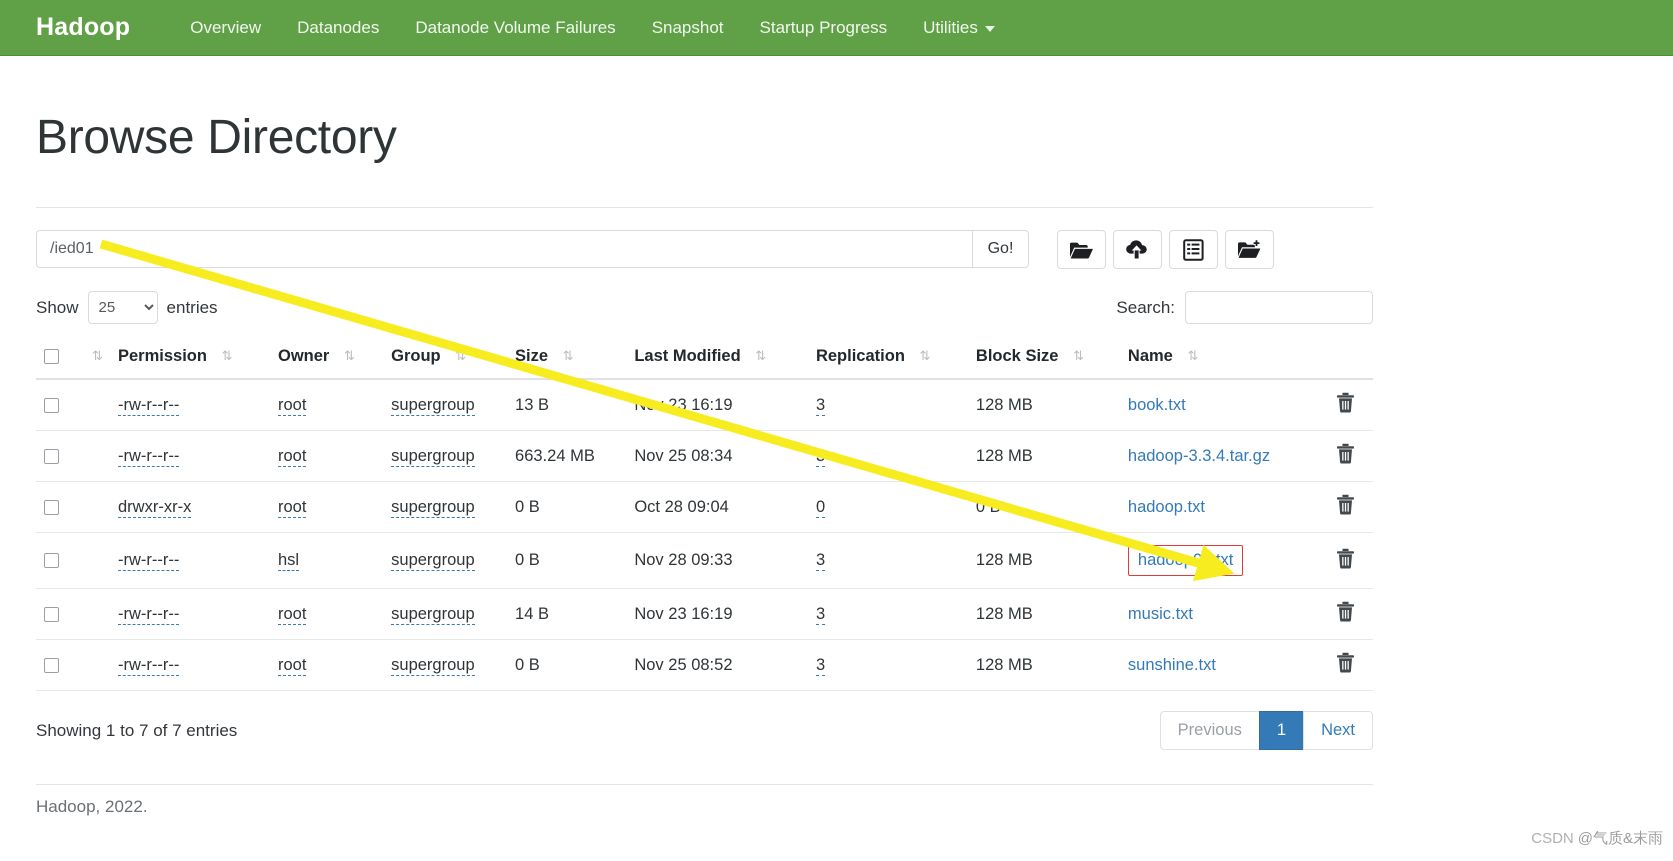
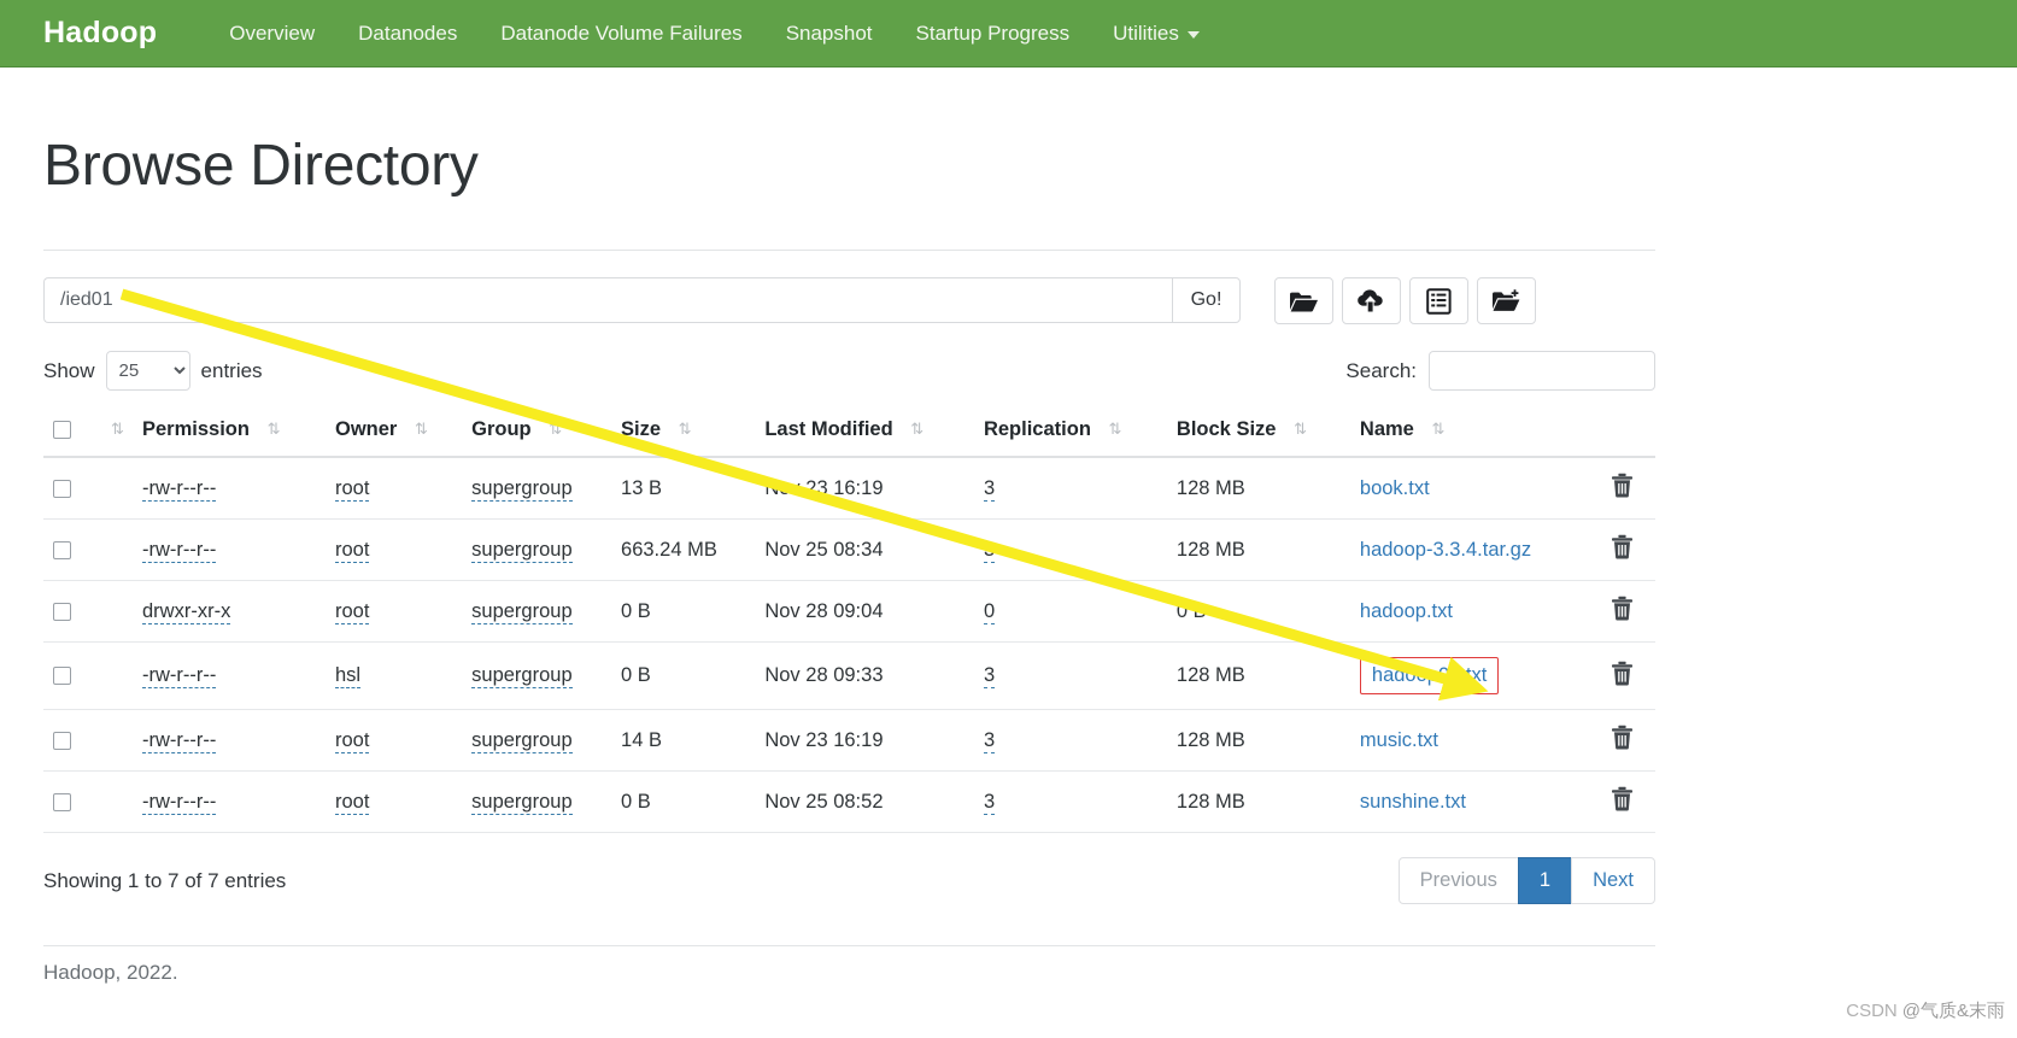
  Hadoop
  Overview
  Datanodes
  Datanode Volume Failures
  Snapshot
  Startup Progress
  Utilities
  Browse Directory
  /ied01
  Go!
  Show
  25
  entries
  Search:
  	⇅	Permission ⇅	Owner ⇅	Group ⇅	Size ⇅	Last Modified ⇅	Replication ⇅	Block Size ⇅	Name ⇅
  		-rw-r--r--	root	supergroup	13 B	23 16:19	3	128 MB	book.txt
  		-rw-r--r--	root	supergroup	663.24 MB	Nov 25 08:34		128 MB	hadoop-3.3.4.tar.gz
- 		drwxr-xr-x	root	supergroup	0 B	Oct 28 09:04	0	0	hadoop.txt
+ 		drwxr-xr-x	root	supergroup	0 B	Nov 28 09:04	0	0	hadoop.txt
  		-rw-r--r--	hsl	supergroup	0 B	Nov 28 09:33	3	128 MB	hado2.txt
  		-rw-r--r--	root	supergroup	14 B	Nov 23 16:19	3	128 MB	music.txt
  		-rw-r--r--	root	supergroup	0 B	Nov 25 08:52	3	128 MB	sunshine.txt
  Showing 1 to 7 of 7 entries
  Previous
  1
  Next
  Hadoop, 2022.
  CSDN @气质&末雨
